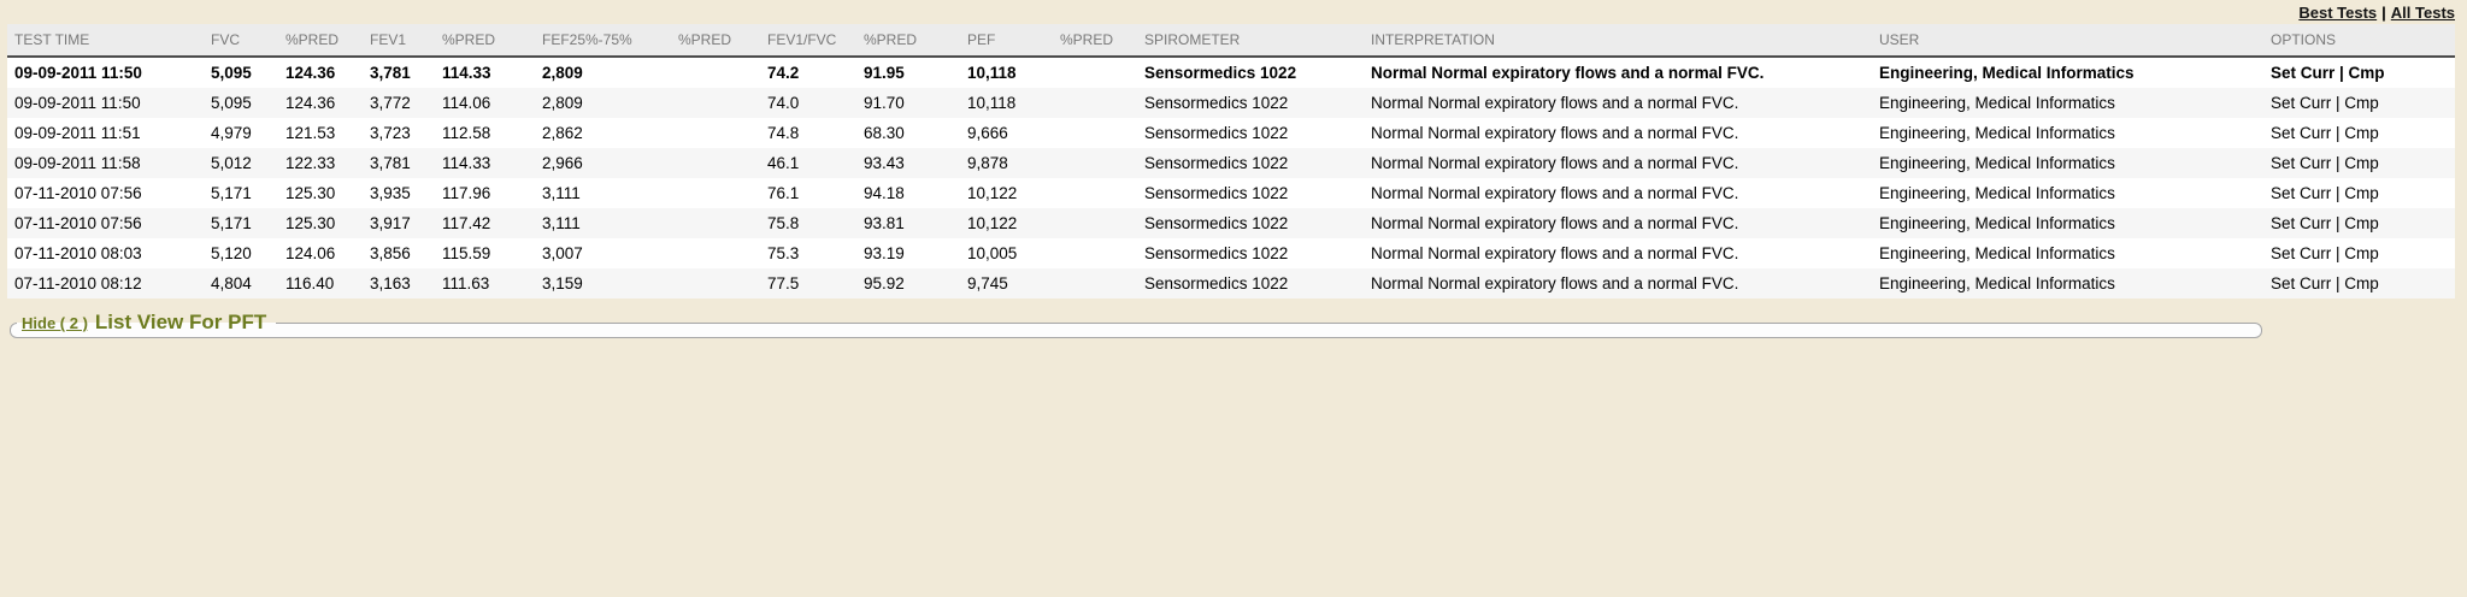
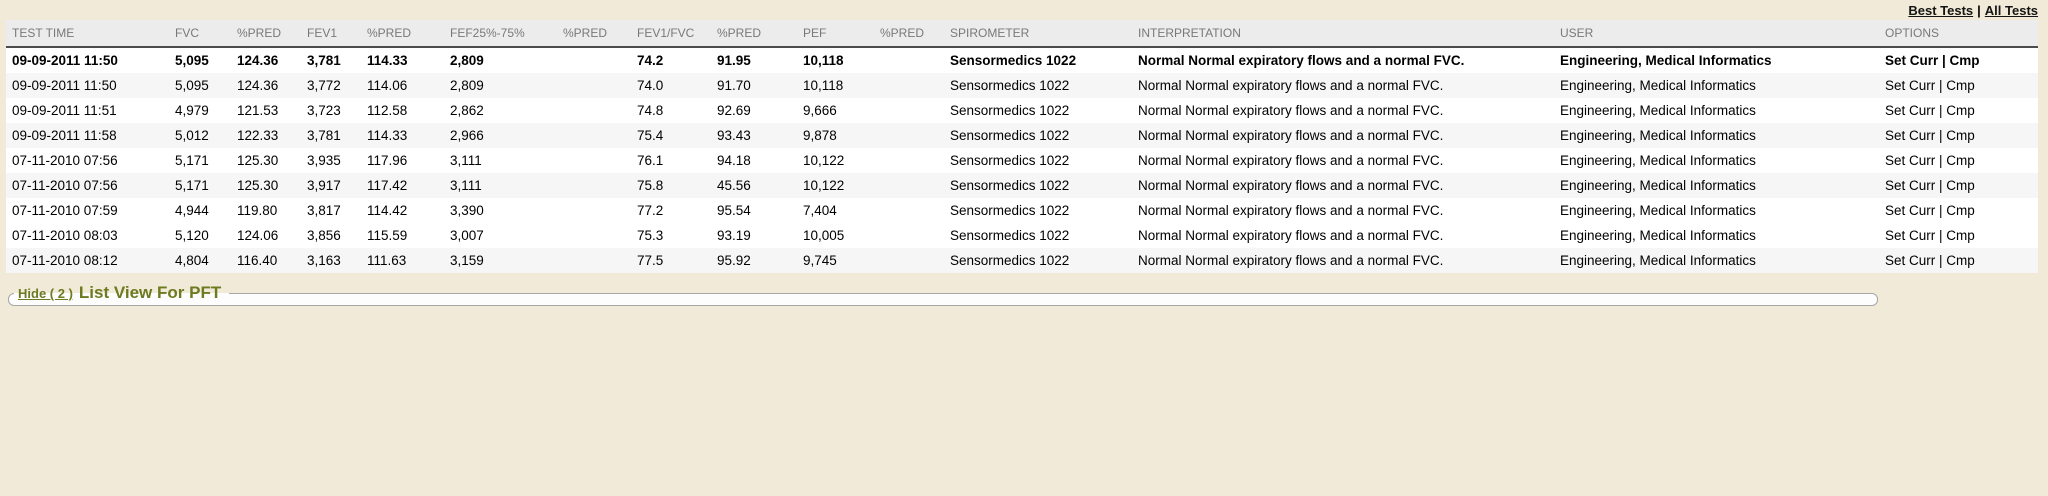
  Best Tests | All Tests
  TEST TIME	FVC	%PRED	FEV1	%PRED	FEF25%-75%	%PRED	FEV1/FVC	%PRED	PEF	%PRED	SPIROMETER	INTERPRETATION	USER	OPTIONS
  09-09-2011 11:50	5,095	124.36	3,781	114.33	2,809		74.2	91.95	10,118		Sensormedics 1022	Normal Normal expiratory flows and a normal FVC.	Engineering, Medical Informatics	Set Curr | Cmp
  09-09-2011 11:50	5,095	124.36	3,772	114.06	2,809		74.0	91.70	10,118		Sensormedics 1022	Normal Normal expiratory flows and a normal FVC.	Engineering, Medical Informatics	Set Curr | Cmp
- 09-09-2011 11:51	4,979	121.53	3,723	112.58	2,862		74.8	68.30	9,666		Sensormedics 1022	Normal Normal expiratory flows and a normal FVC.	Engineering, Medical Informatics	Set Curr | Cmp
+ 09-09-2011 11:51	4,979	121.53	3,723	112.58	2,862		74.8	92.69	9,666		Sensormedics 1022	Normal Normal expiratory flows and a normal FVC.	Engineering, Medical Informatics	Set Curr | Cmp
- 09-09-2011 11:58	5,012	122.33	3,781	114.33	2,966		46.1	93.43	9,878		Sensormedics 1022	Normal Normal expiratory flows and a normal FVC.	Engineering, Medical Informatics	Set Curr | Cmp
+ 09-09-2011 11:58	5,012	122.33	3,781	114.33	2,966		75.4	93.43	9,878		Sensormedics 1022	Normal Normal expiratory flows and a normal FVC.	Engineering, Medical Informatics	Set Curr | Cmp
  07-11-2010 07:56	5,171	125.30	3,935	117.96	3,111		76.1	94.18	10,122		Sensormedics 1022	Normal Normal expiratory flows and a normal FVC.	Engineering, Medical Informatics	Set Curr | Cmp
- 07-11-2010 07:56	5,171	125.30	3,917	117.42	3,111		75.8	93.81	10,122		Sensormedics 1022	Normal Normal expiratory flows and a normal FVC.	Engineering, Medical Informatics	Set Curr | Cmp
+ 07-11-2010 07:56	5,171	125.30	3,917	117.42	3,111		75.8	45.56	10,122		Sensormedics 1022	Normal Normal expiratory flows and a normal FVC.	Engineering, Medical Informatics	Set Curr | Cmp
+ 07-11-2010 07:59	4,944	119.80	3,817	114.42	3,390		77.2	95.54	7,404		Sensormedics 1022	Normal Normal expiratory flows and a normal FVC.	Engineering, Medical Informatics	Set Curr | Cmp
  07-11-2010 08:03	5,120	124.06	3,856	115.59	3,007		75.3	93.19	10,005		Sensormedics 1022	Normal Normal expiratory flows and a normal FVC.	Engineering, Medical Informatics	Set Curr | Cmp
  07-11-2010 08:12	4,804	116.40	3,163	111.63	3,159		77.5	95.92	9,745		Sensormedics 1022	Normal Normal expiratory flows and a normal FVC.	Engineering, Medical Informatics	Set Curr | Cmp
  Hide ( 2 ) List View For PFT
